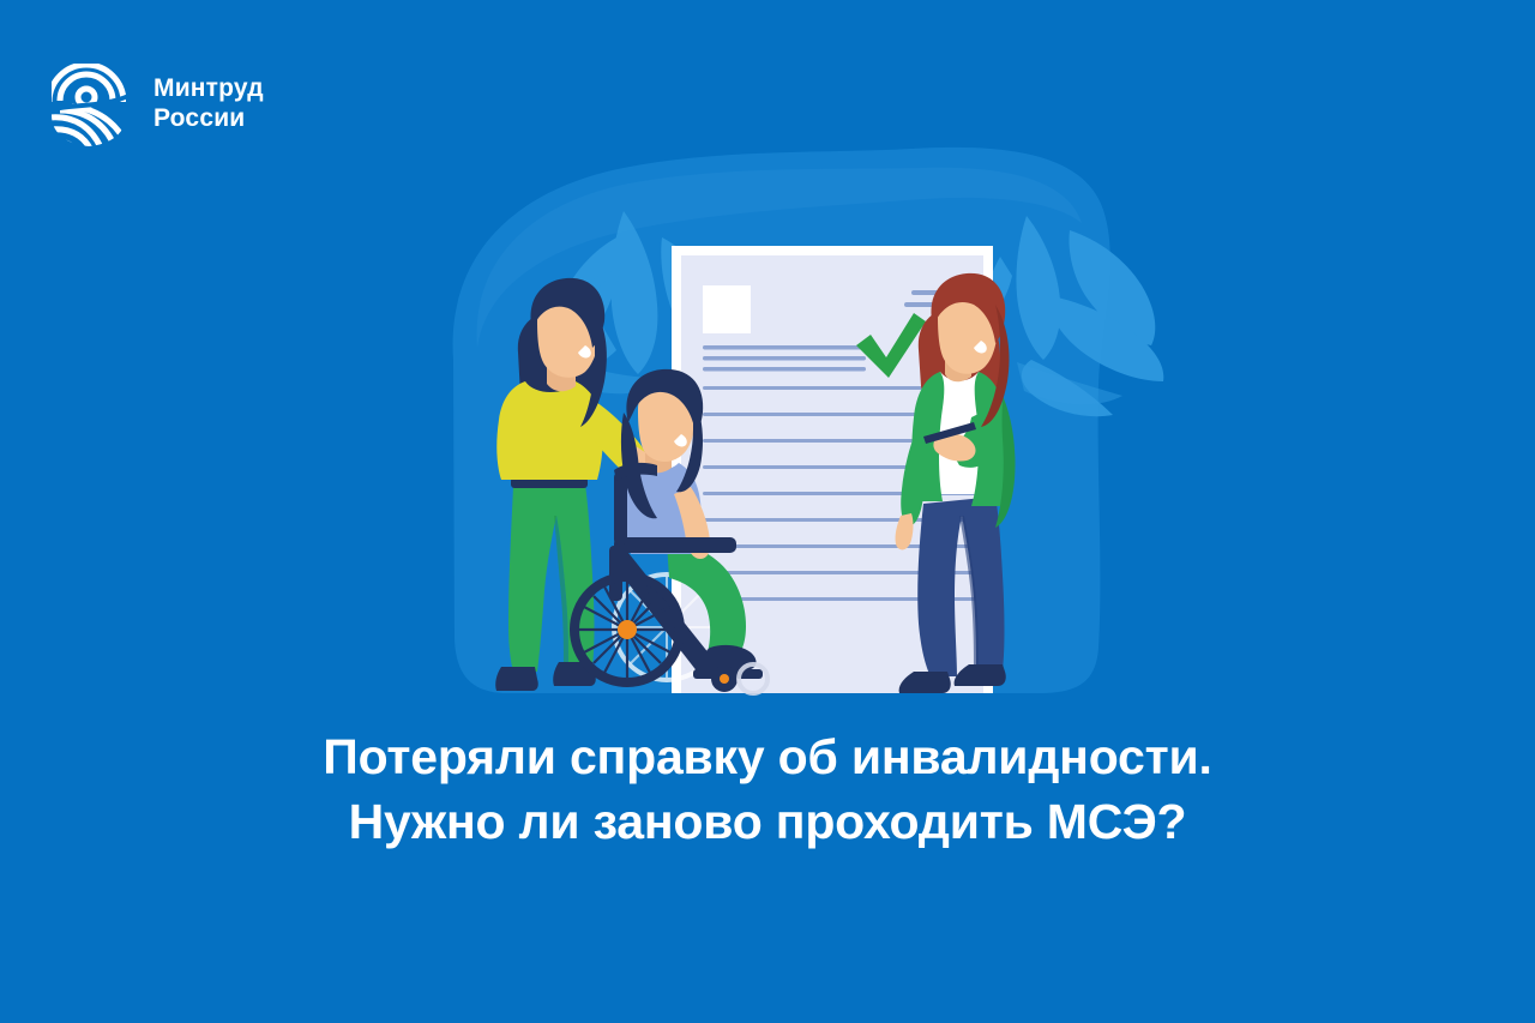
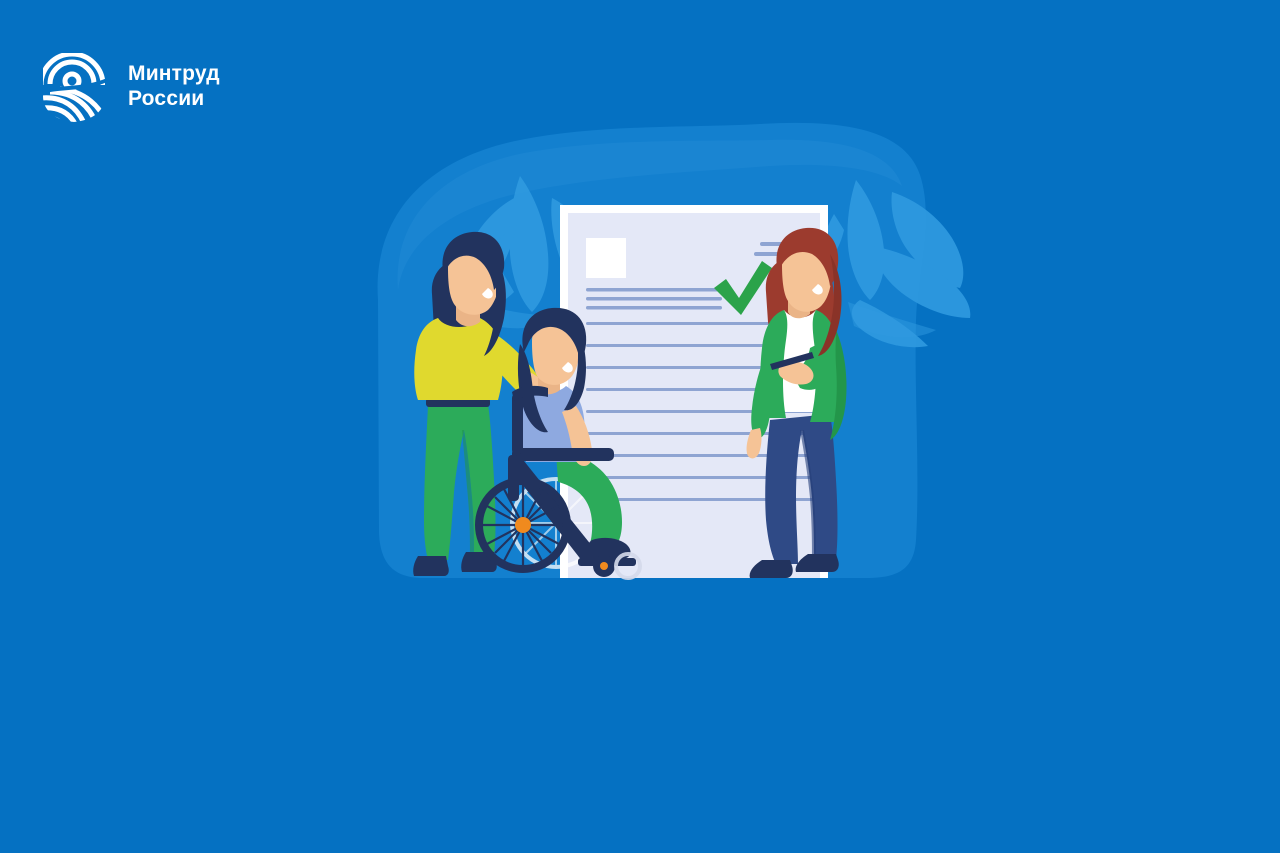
  Минтруд
  России
- Потеряли справку об инвалидности.
- Нужно ли заново проходить МСЭ?
